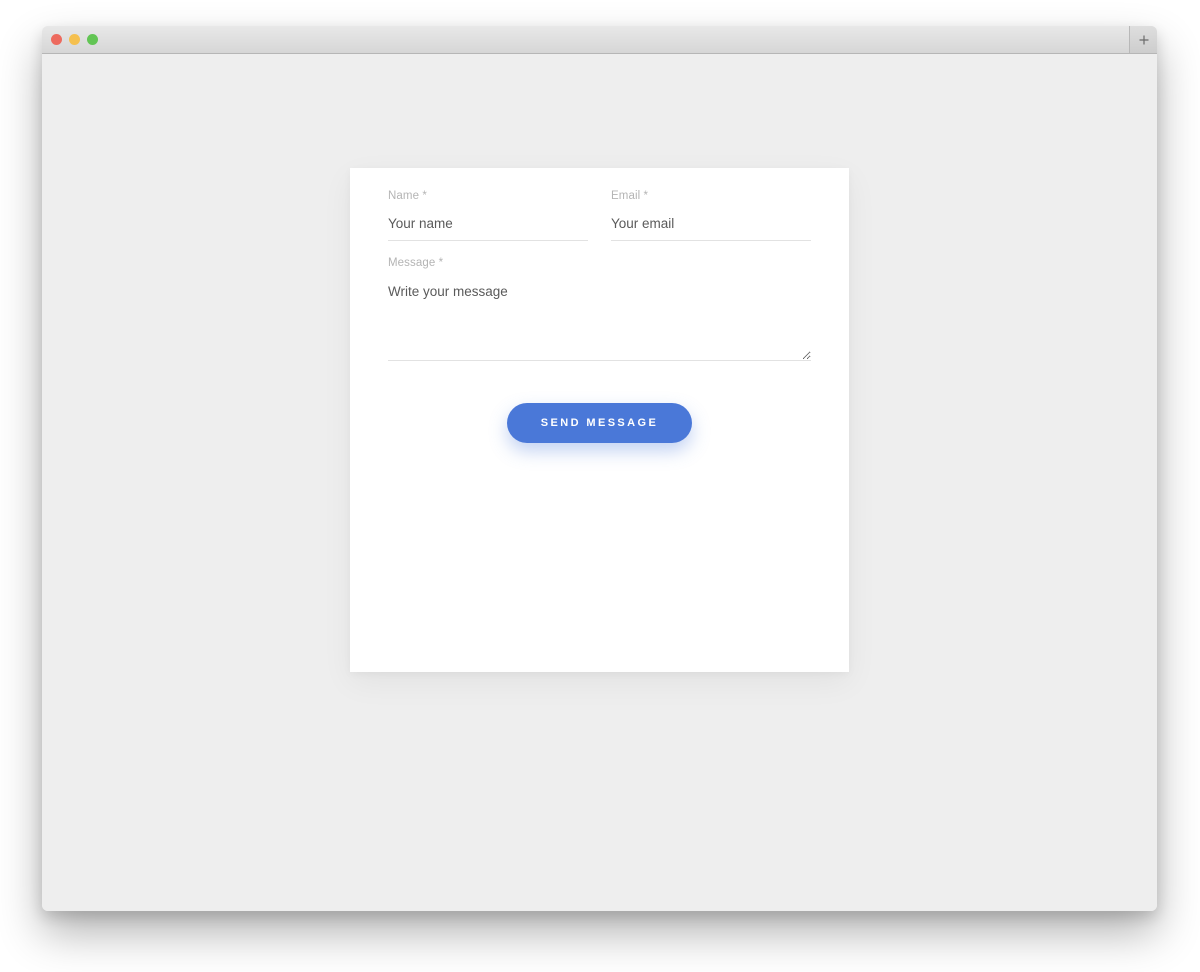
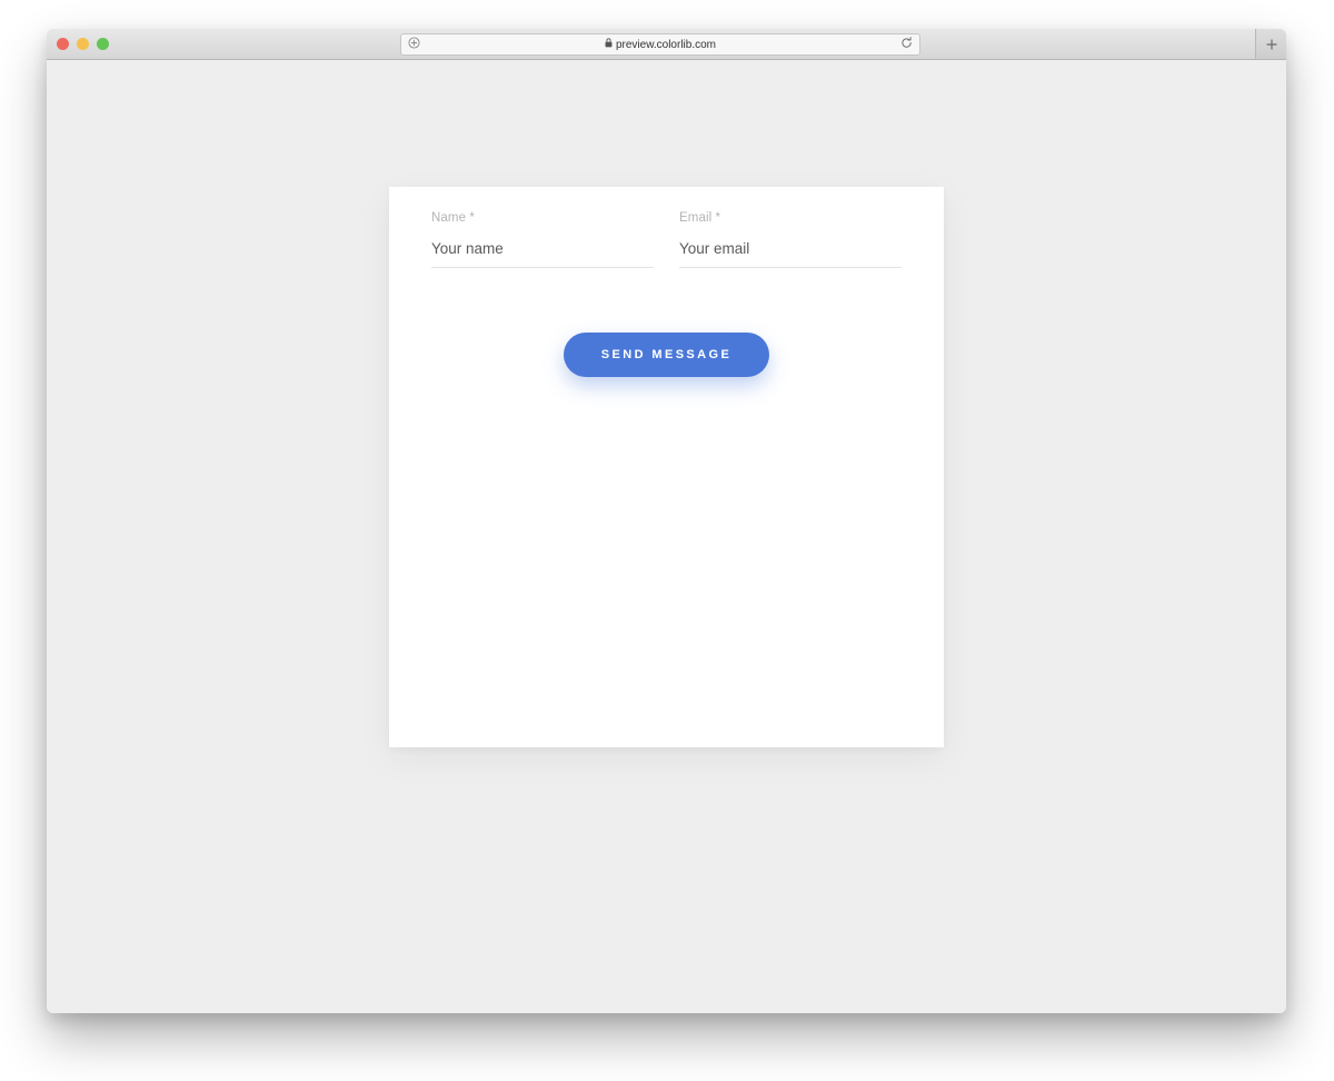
+ preview.colorlib.com
  Name *
  Your name
  Email *
  Your email
- Message *
- Write your message
  SEND MESSAGE
